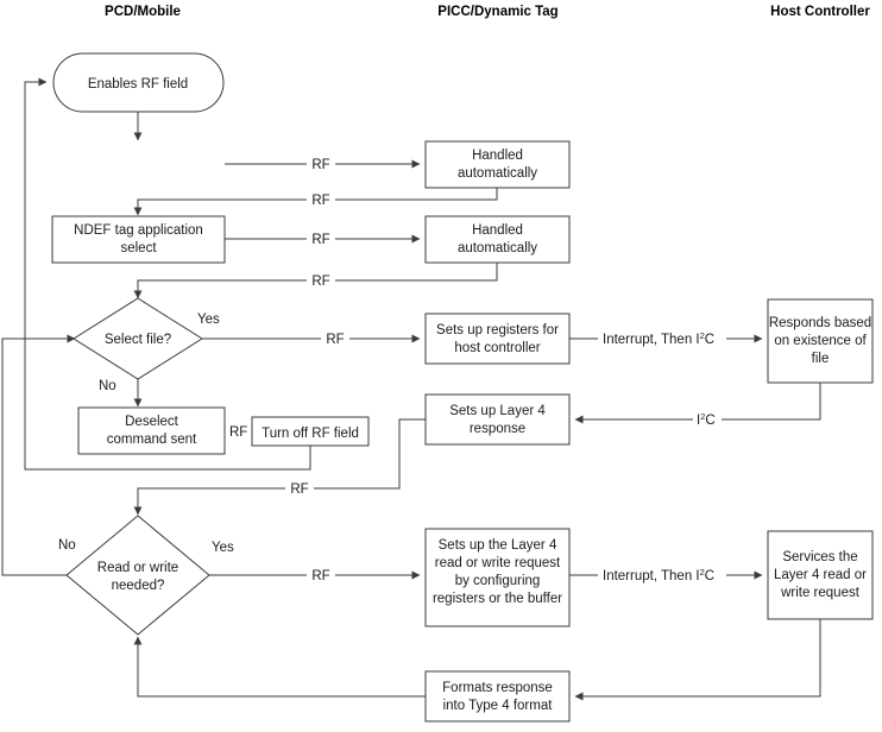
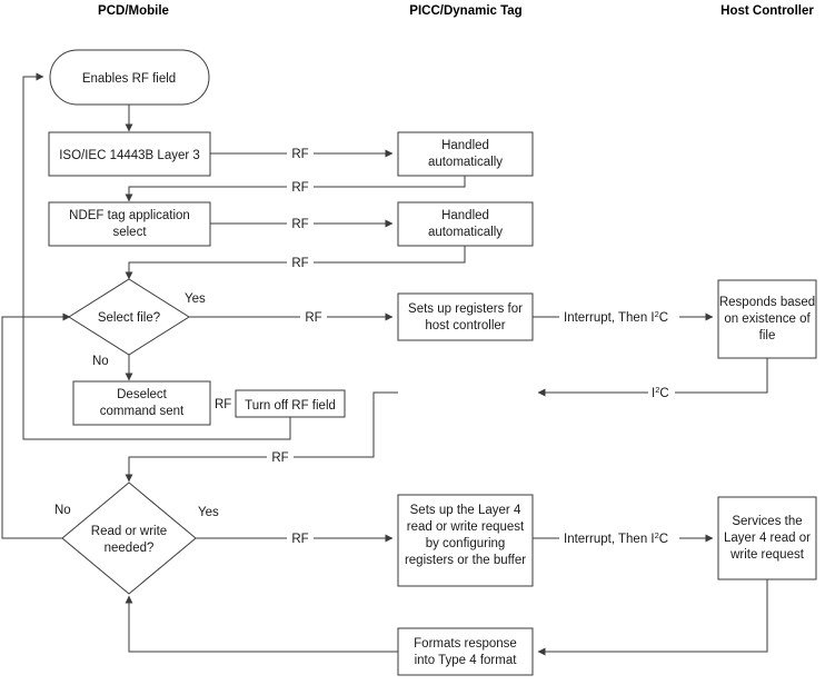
  PCD/Mobile
  PICC/Dynamic Tag
  Host Controller
  RF
  RF
  RF
  RF
  RF
  Interrupt, Then I2C
  I2C
  RF
  RF
  RF
  Interrupt, Then I2C
  Yes
  No
  Yes
  No
  Enables RF field
+ ISO/IEC 14443B Layer 3
  Handled
  automatically
  NDEF tag application
  select
  Handled
  automatically
  Select file?
  Sets up registers for
  host controller
  Responds based
  on existence of
  file
  Deselect
  command sent
  Turn off RF field
- Sets up Layer 4
- response
  Read or write
  needed?
  Sets up the Layer 4
  read or write request
  by configuring
  registers or the buffer
  Services the
  Layer 4 read or
  write request
  Formats response
  into Type 4 format
